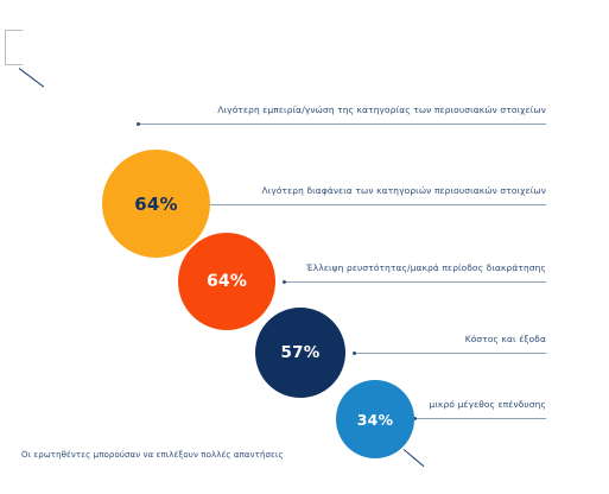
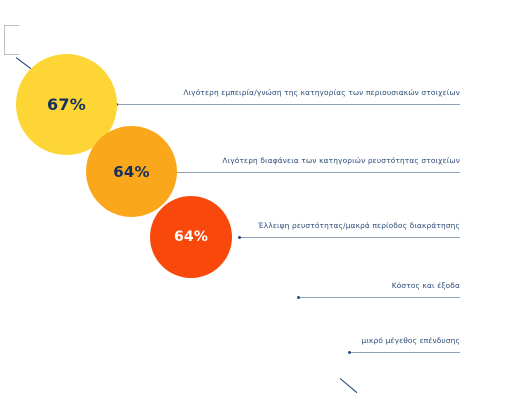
  Λιγότερη εμπειρία/γνώση της κατηγορίας των περιουσιακών στοιχείων
- Λιγότερη διαφάνεια των κατηγοριών περιουσιακών στοιχείων
+ Λιγότερη διαφάνεια των κατηγοριών ρευστότητας στοιχείων
  Έλλειψη ρευστότητας/μακρά περίοδος διακράτησης
  Κόστος και έξοδα
  μικρό μέγεθος επένδυσης
+ 67%
  64%
  64%
- 57%
- 34%
- Οι ερωτηθέντες μπορούσαν να επιλέξουν πολλές απαντήσεις
